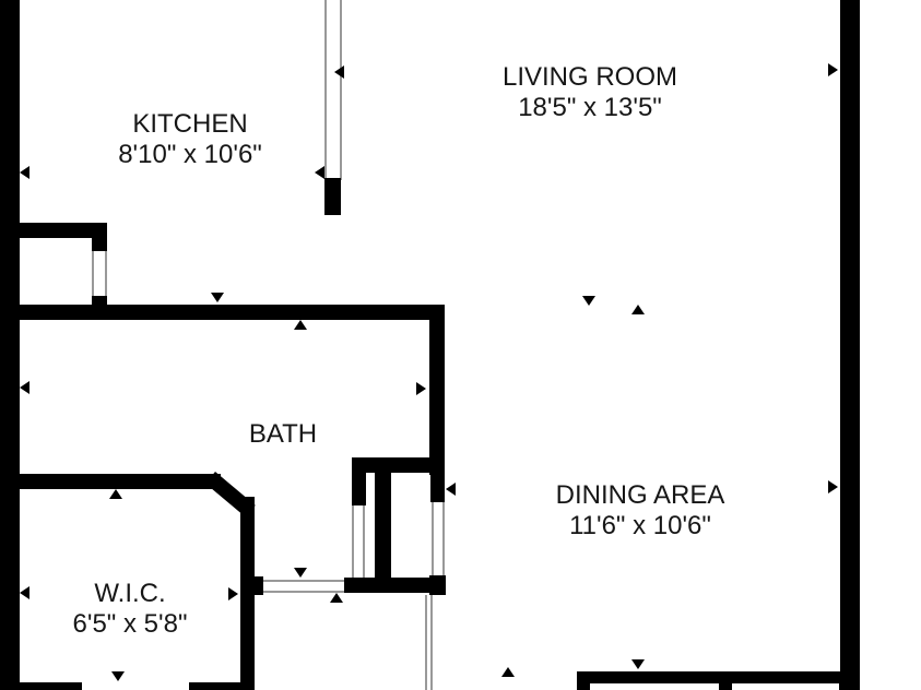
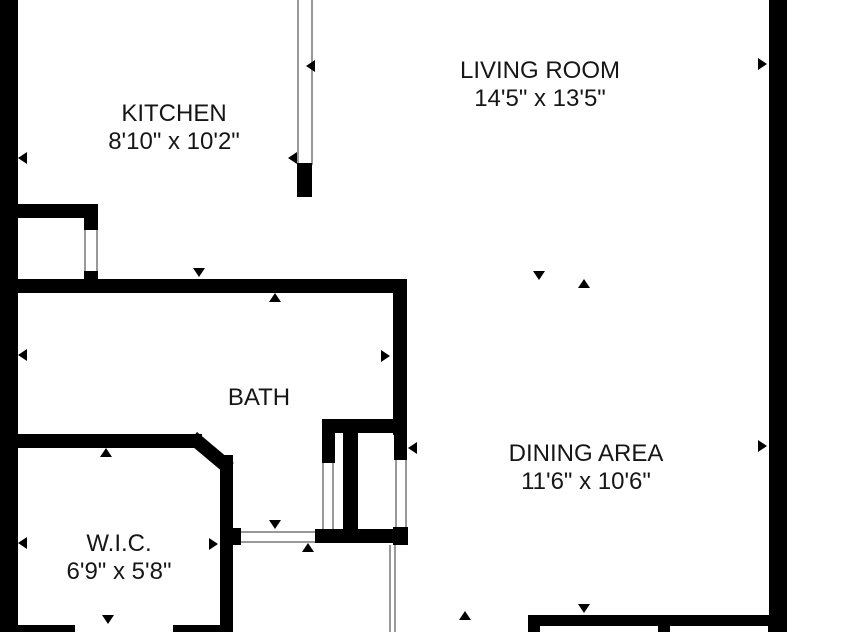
  KITCHEN
- 8'10" x 10'6"
+ 8'10" x 10'2"
  LIVING ROOM
- 18'5" x 13'5"
+ 14'5" x 13'5"
  BATH
  DINING AREA
  11'6" x 10'6"
  W.I.C.
- 6'5" x 5'8"
+ 6'9" x 5'8"
